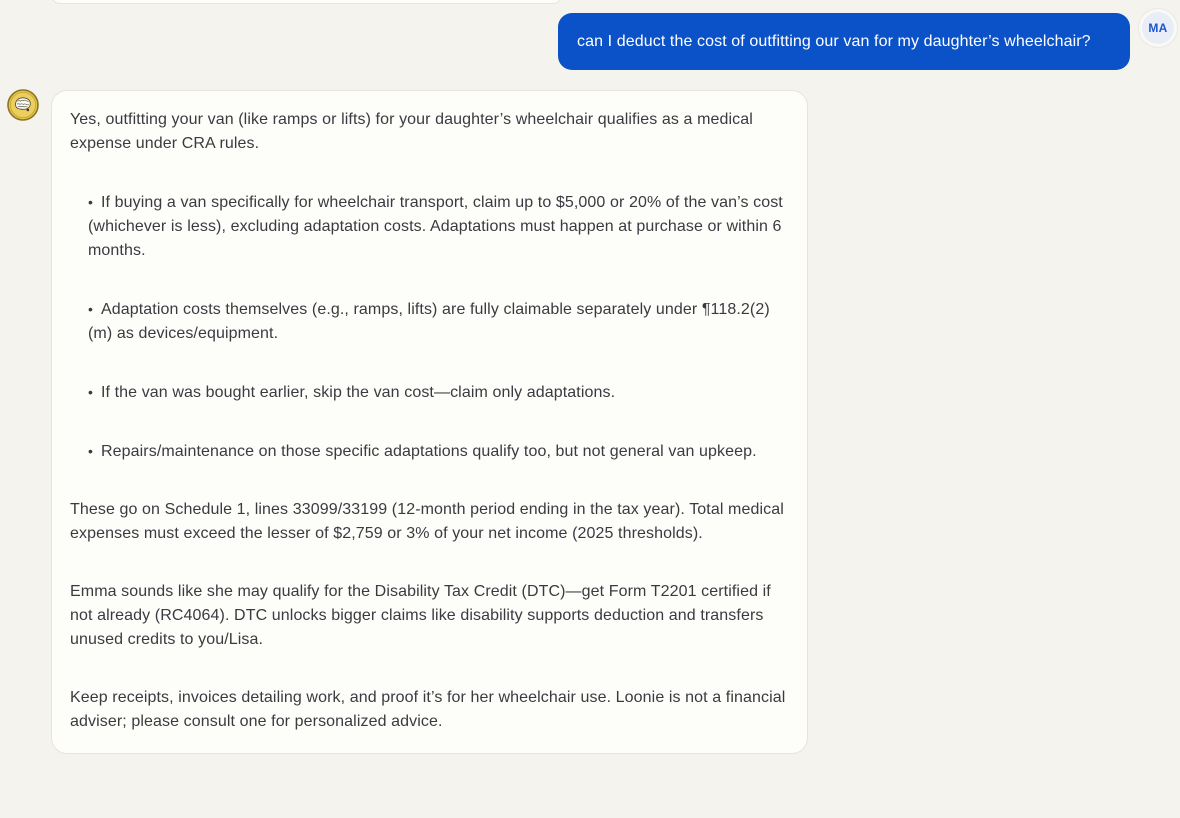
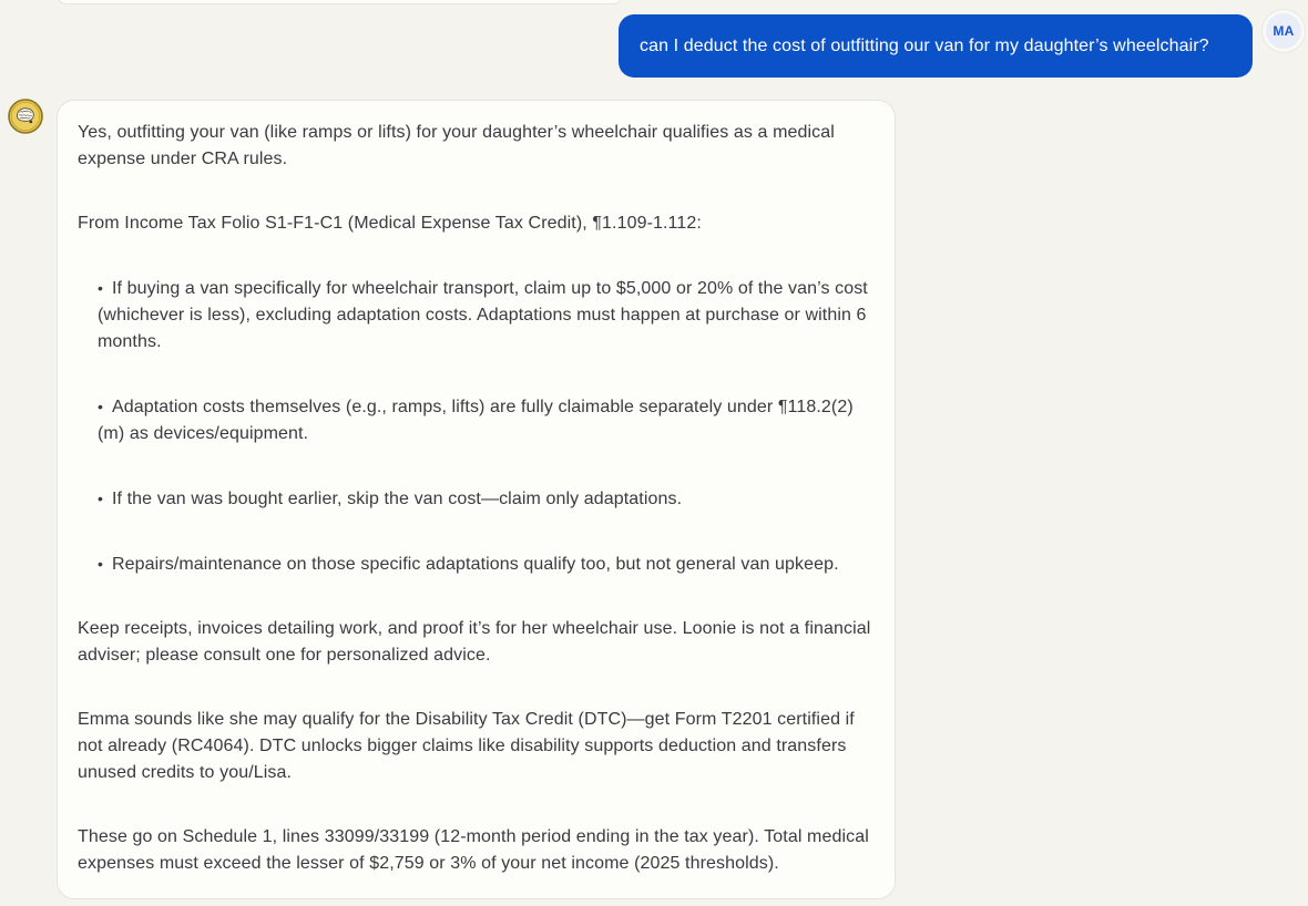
  can I deduct the cost of outfitting our van for my daughter’s wheelchair?
  MA
  Yes, outfitting your van (like ramps or lifts) for your daughter’s wheelchair qualifies as a medical expense under CRA rules.
+ From Income Tax Folio S1-F1-C1 (Medical Expense Tax Credit), ¶1.109-1.112:
  • If buying a van specifically for wheelchair transport, claim up to $5,000 or 20% of the van’s cost (whichever is less), excluding adaptation costs. Adaptations must happen at purchase or within 6 months.
  • Adaptation costs themselves (e.g., ramps, lifts) are fully claimable separately under ¶118.2(2)(m) as devices/equipment.
  • If the van was bought earlier, skip the van cost—claim only adaptations.
  • Repairs/maintenance on those specific adaptations qualify too, but not general van upkeep.
- These go on Schedule 1, lines 33099/33199 (12-month period ending in the tax year). Total medical expenses must exceed the lesser of $2,759 or 3% of your net income (2025 thresholds).
+ Keep receipts, invoices detailing work, and proof it’s for her wheelchair use. Loonie is not a financial adviser; please consult one for personalized advice.
  Emma sounds like she may qualify for the Disability Tax Credit (DTC)—get Form T2201 certified if not already (RC4064). DTC unlocks bigger claims like disability supports deduction and transfers unused credits to you/Lisa.
- Keep receipts, invoices detailing work, and proof it’s for her wheelchair use. Loonie is not a financial adviser; please consult one for personalized advice.
+ These go on Schedule 1, lines 33099/33199 (12-month period ending in the tax year). Total medical expenses must exceed the lesser of $2,759 or 3% of your net income (2025 thresholds).
